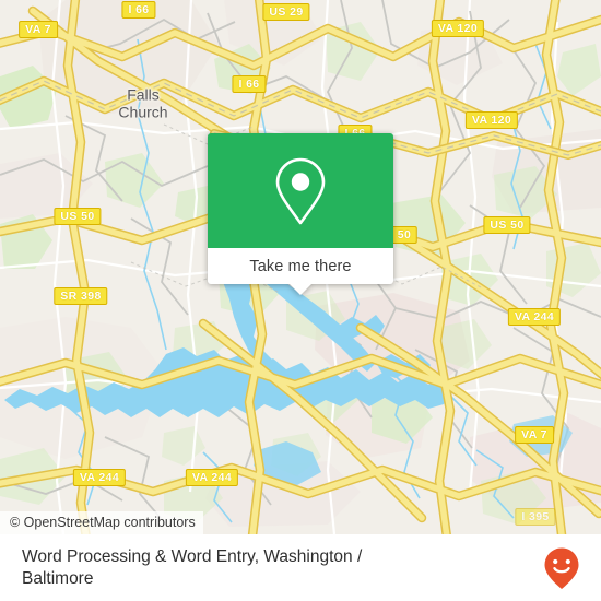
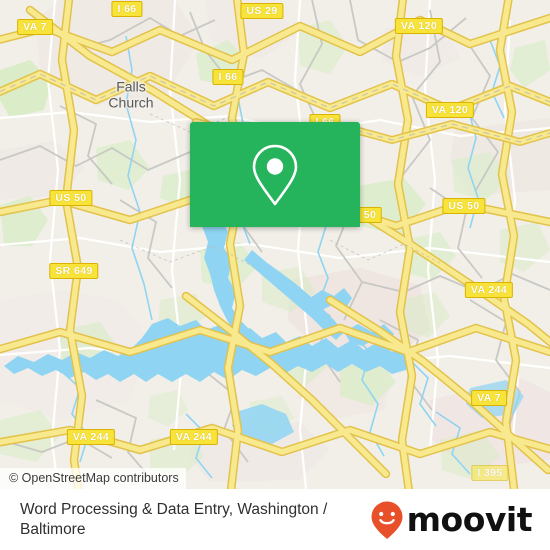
  Falls
  Church
  VA 7
  I 66
  US 29
  VA 120
  I 66
  VA 120
  US 50
  50
  US 50
- SR 398
+ SR 649
  VA 244
  VA 7
  VA 244
  VA 244
  I 395
- Take me there
  © OpenStreetMap contributors
- Word Processing & Word Entry, Washington / Baltimore
+ Word Processing & Data Entry, Washington / Baltimore
+ moovit
